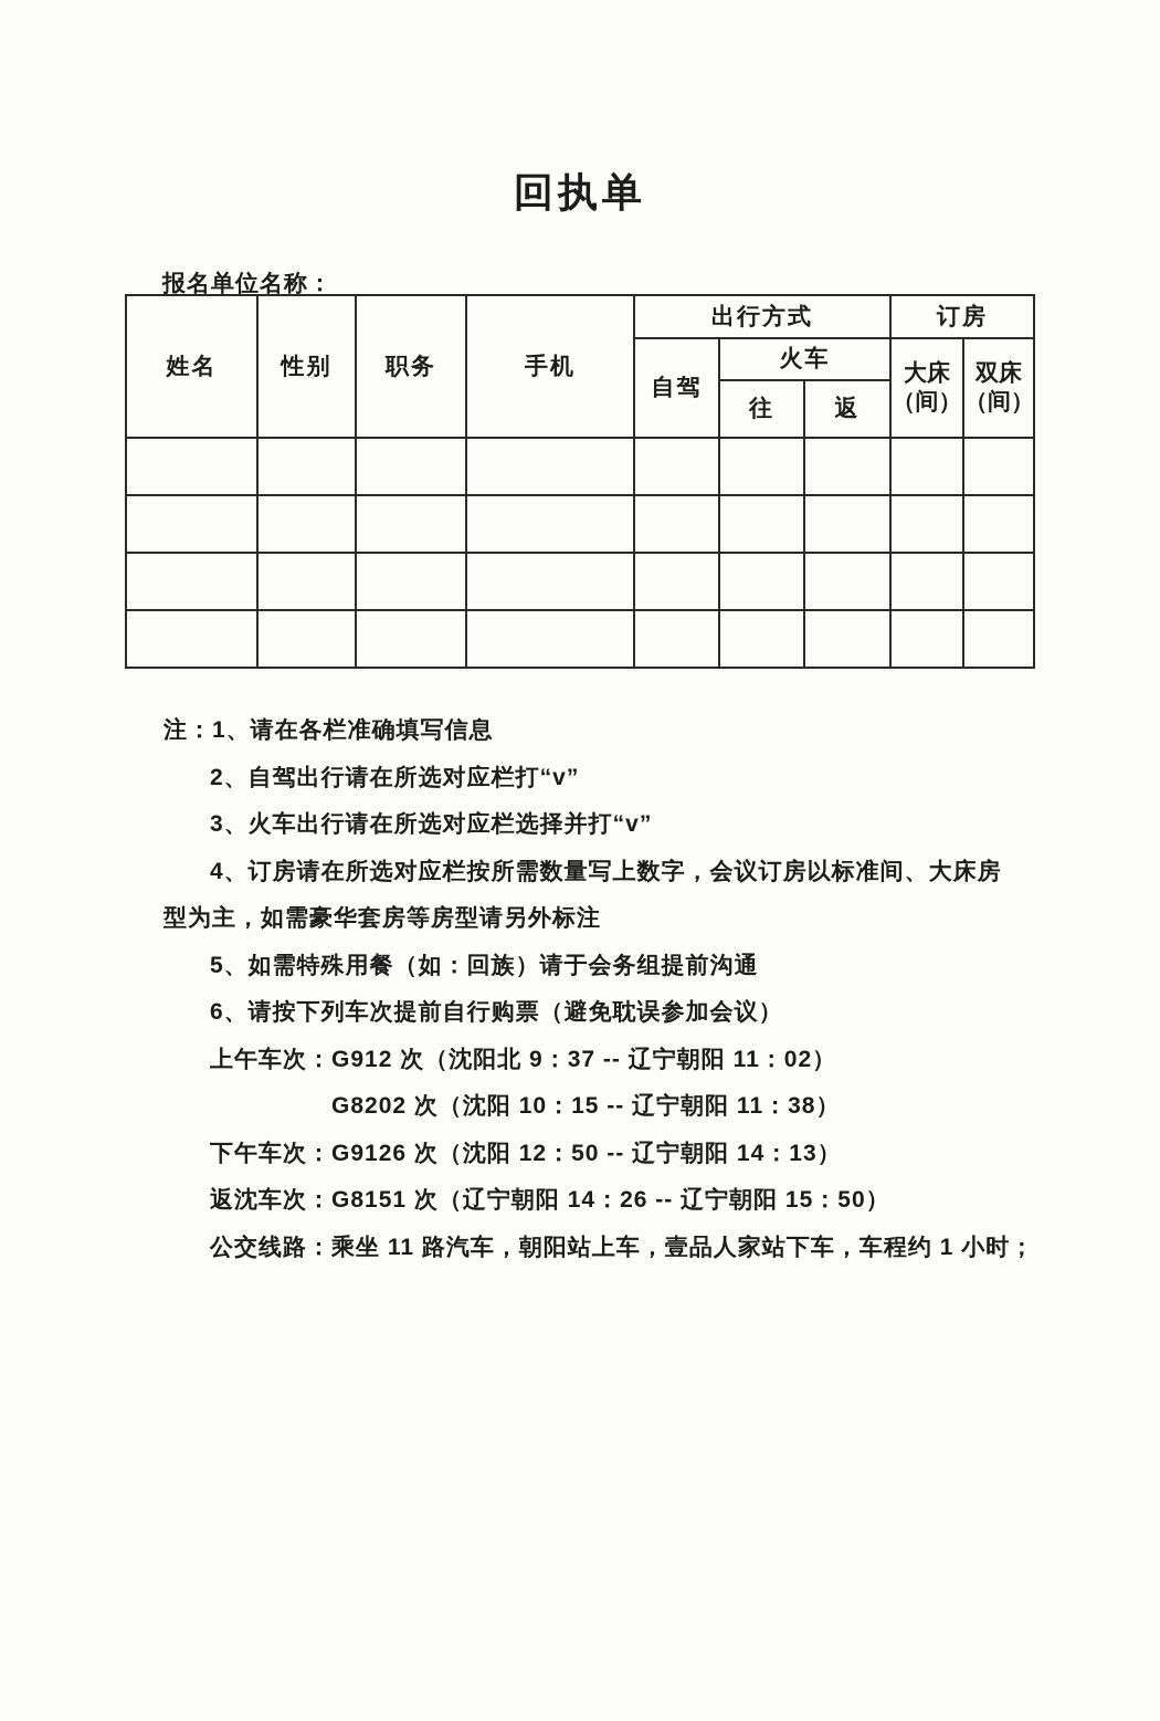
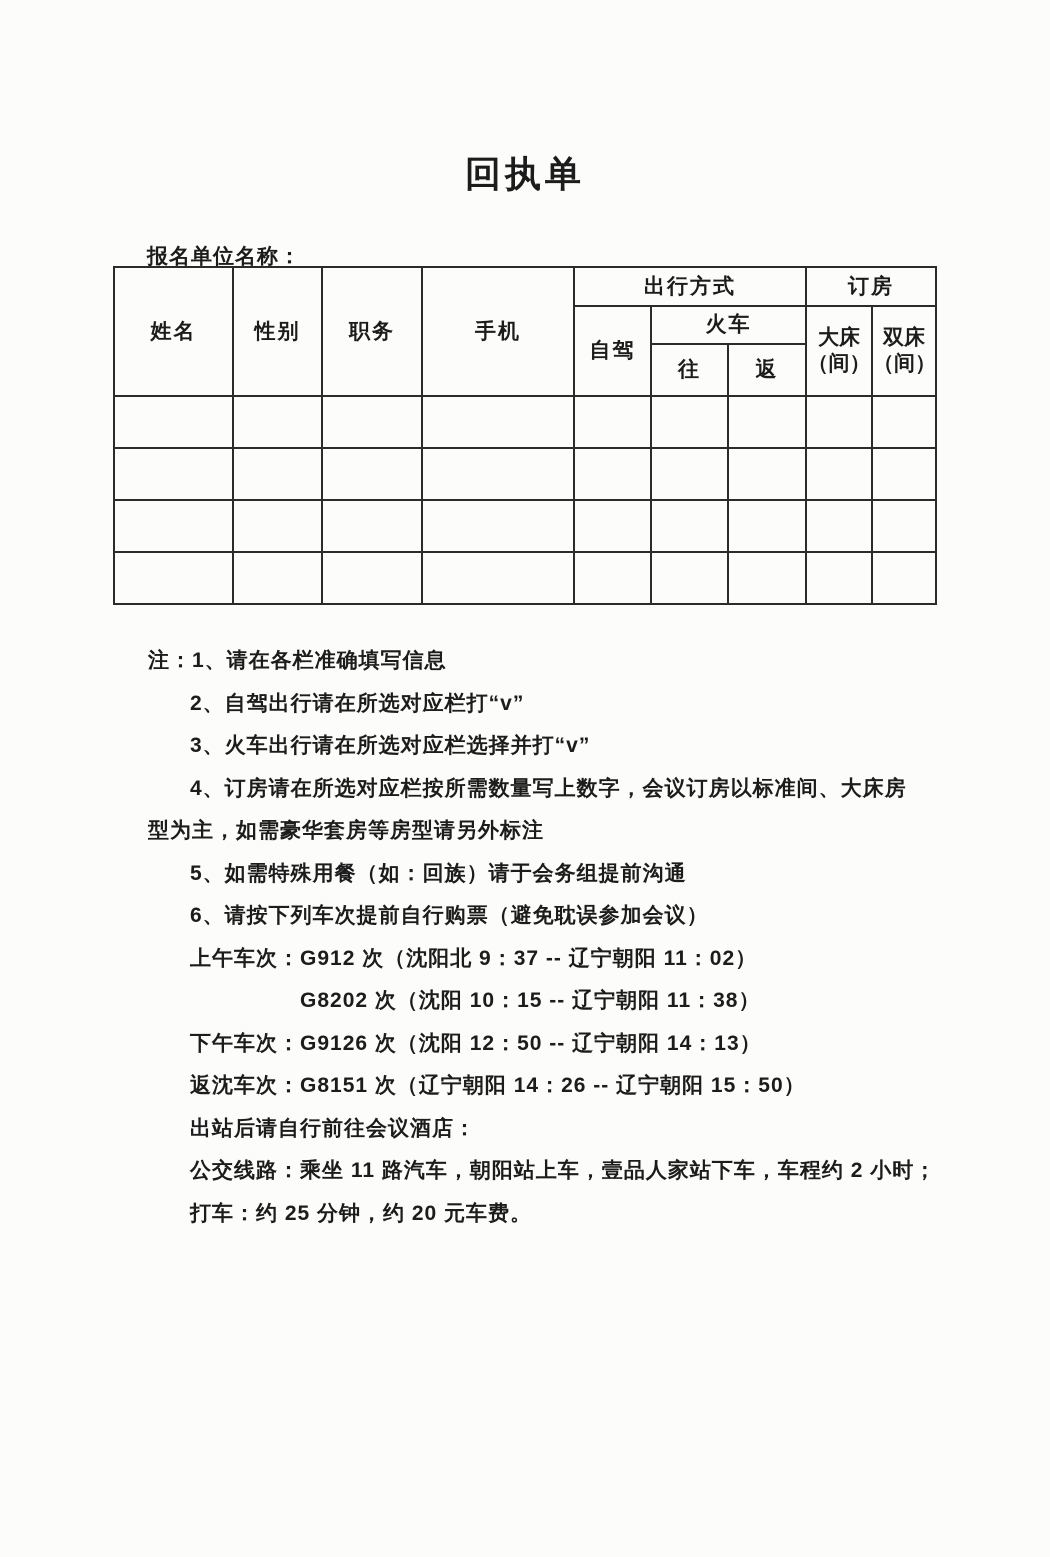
  回执单
  报名单位名称：
  姓名	性别	职务	手机	出行方式	订房
  自驾	火车	大床 （间）	双床 （间）
  往	返
  注：1、请在各栏准确填写信息
  2、自驾出行请在所选对应栏打“v”
  3、火车出行请在所选对应栏选择并打“v”
  4、订房请在所选对应栏按所需数量写上数字，会议订房以标准间、大床房
  型为主，如需豪华套房等房型请另外标注
  5、如需特殊用餐（如：回族）请于会务组提前沟通
  6、请按下列车次提前自行购票（避免耽误参加会议）
  上午车次：G912 次（沈阳北 9：37 -- 辽宁朝阳 11：02）
  G8202 次（沈阳 10：15 -- 辽宁朝阳 11：38）
  下午车次：G9126 次（沈阳 12：50 -- 辽宁朝阳 14：13）
  返沈车次：G8151 次（辽宁朝阳 14：26 -- 辽宁朝阳 15：50）
+ 出站后请自行前往会议酒店：
- 公交线路：乘坐 11 路汽车，朝阳站上车，壹品人家站下车，车程约 1 小时；
+ 公交线路：乘坐 11 路汽车，朝阳站上车，壹品人家站下车，车程约 2 小时；
+ 打车：约 25 分钟，约 20 元车费。
